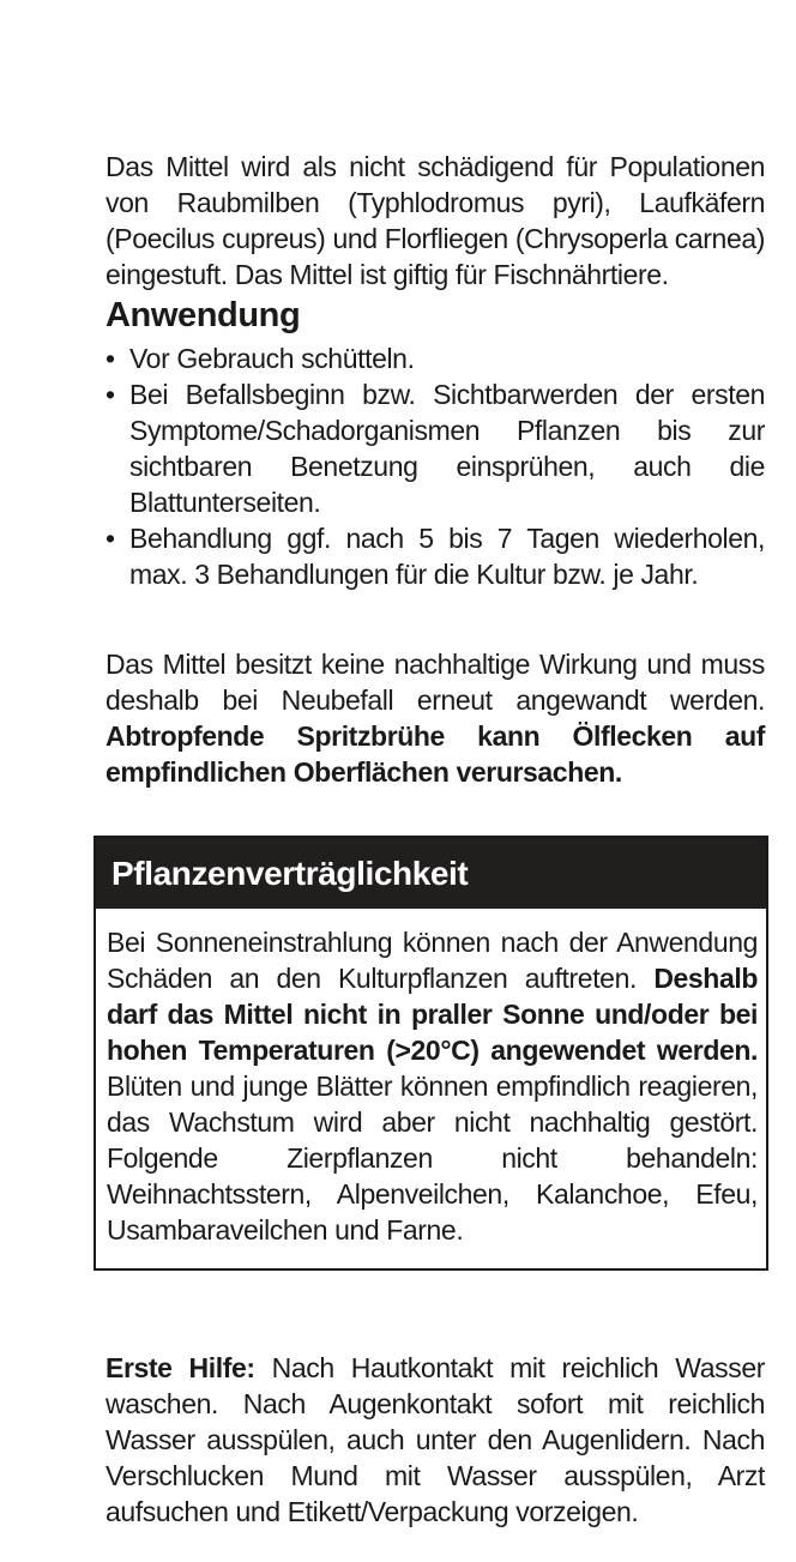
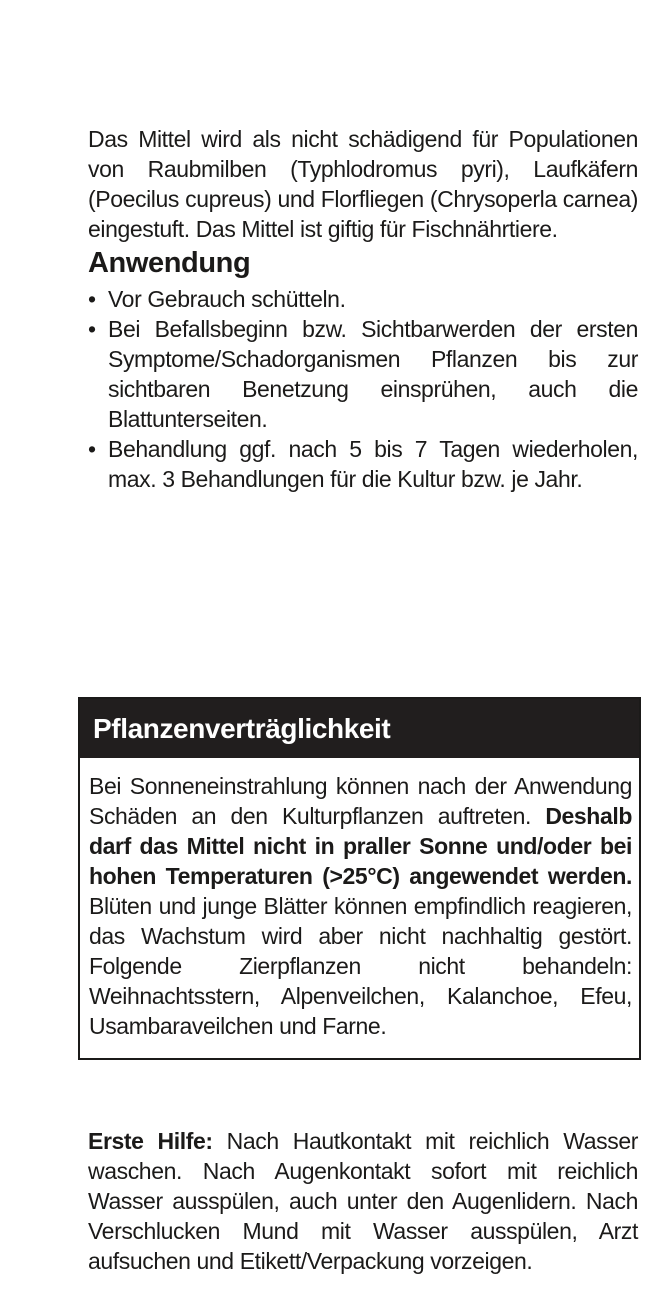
  Das Mittel wird als nicht schädigend für Popu­lationen von Raubmilben (Typhlodromus pyri), Lauf­käfern (Poecilus cupreus) und Florfliegen (Chrysoperla carnea) eingestuft. Das Mittel ist giftig für Fischnährtiere.
  Anwendung
  •
  Vor Gebrauch schütteln.
  •
  Bei Befallsbeginn bzw. Sichtbarwerden der ersten Symptome/Schadorganismen Pflanzen bis zur sichtbaren Benetzung einsprühen, auch die Blattunterseiten.
  •
  Behandlung ggf. nach 5 bis 7 Tagen wiederholen, max. 3 Behandlungen für die Kultur bzw. je Jahr.
- Das Mittel besitzt keine nachhaltige Wirkung und muss deshalb bei Neubefall erneut angewandt werden. Abtropfende Spritzbrühe kann Ölflecken auf empfindlichen Oberflächen verursachen.
  Pflanzenverträglichkeit
- Bei Sonneneinstrahlung können nach der Anwendung Schäden an den Kulturpflanzen auftreten. Deshalb darf das Mittel nicht in praller Sonne und/oder bei hohen Temperaturen (>20°C) angewendet werden. Blüten und junge Blätter können empfind­lich reagieren, das Wachstum wird aber nicht nachhaltig gestört. Folgende Zierpflanzen nicht behandeln: Weihnachtsstern, Alpenveilchen, Kalanchoe, Efeu, Usambaraveilchen und Farne.
+ Bei Sonneneinstrahlung können nach der Anwendung Schäden an den Kulturpflanzen auftreten. Deshalb darf das Mittel nicht in praller Sonne und/oder bei hohen Temperaturen (>25°C) angewendet werden. Blüten und junge Blätter können empfind­lich reagieren, das Wachstum wird aber nicht nachhaltig gestört. Folgende Zierpflanzen nicht behandeln: Weihnachtsstern, Alpenveilchen, Kalanchoe, Efeu, Usambaraveilchen und Farne.
  Erste Hilfe: Nach Hautkontakt mit reichlich Wasser waschen. Nach Augenkontakt sofort mit reichlich Wasser ausspülen, auch unter den Augenlidern. Nach Verschlucken Mund mit Wasser ausspülen, Arzt aufsuchen und Etikett/Verpackung vorzeigen.
